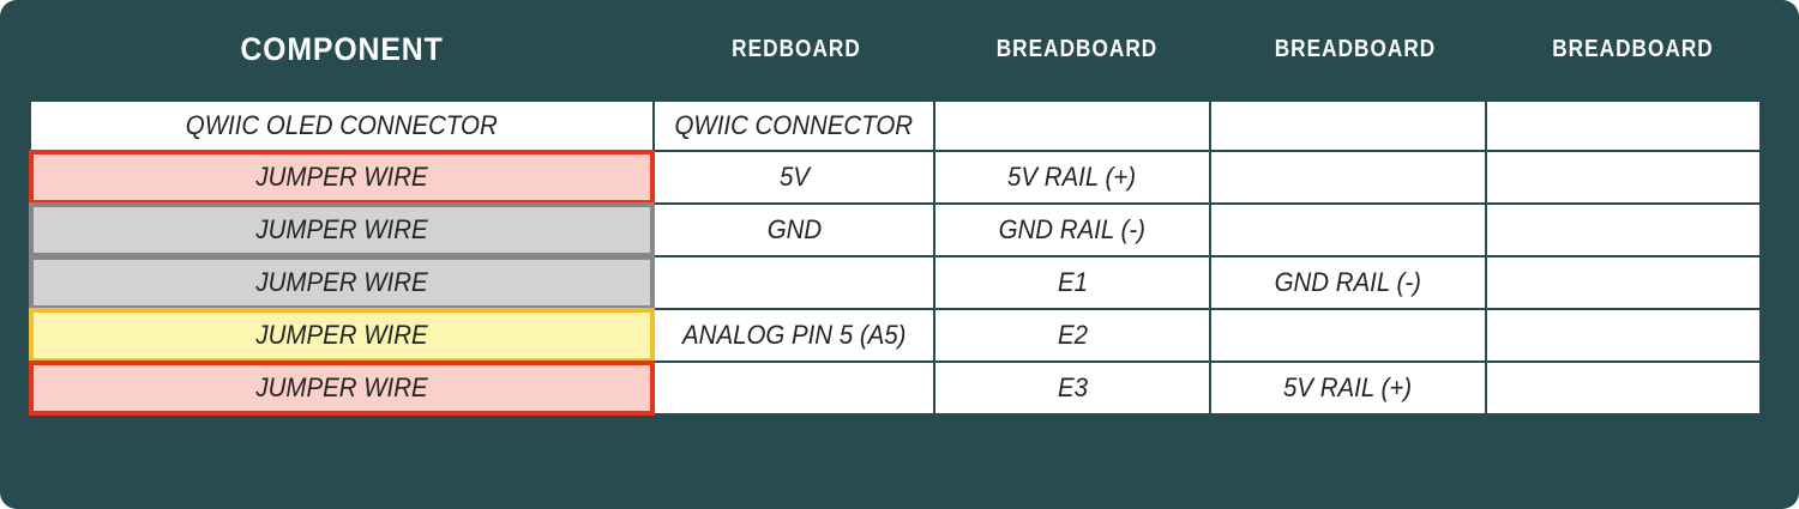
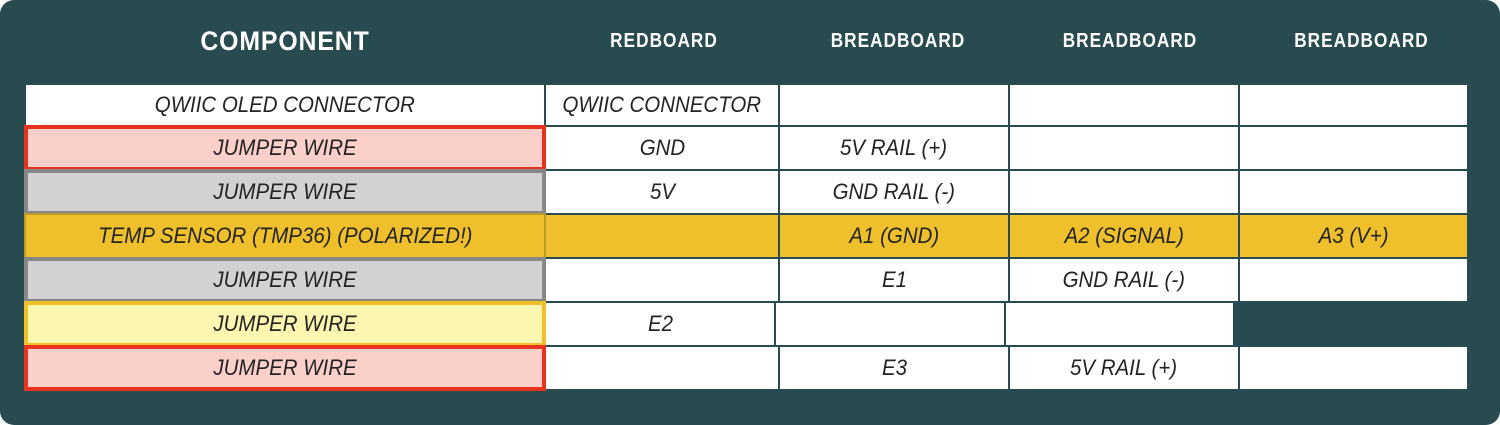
  COMPONENT
  REDBOARD
  BREADBOARD
  BREADBOARD
  BREADBOARD
  QWIIC OLED CONNECTOR
  QWIIC CONNECTOR
  JUMPER WIRE
- 5V
+ GND
  5V RAIL (+)
  JUMPER WIRE
- GND
+ 5V
  GND RAIL (-)
+ TEMP SENSOR (TMP36) (POLARIZED!)
+ A1 (GND)
+ A2 (SIGNAL)
+ A3 (V+)
  JUMPER WIRE
  E1
  GND RAIL (-)
  JUMPER WIRE
- ANALOG PIN 5 (A5)
  E2
  JUMPER WIRE
  E3
  5V RAIL (+)
